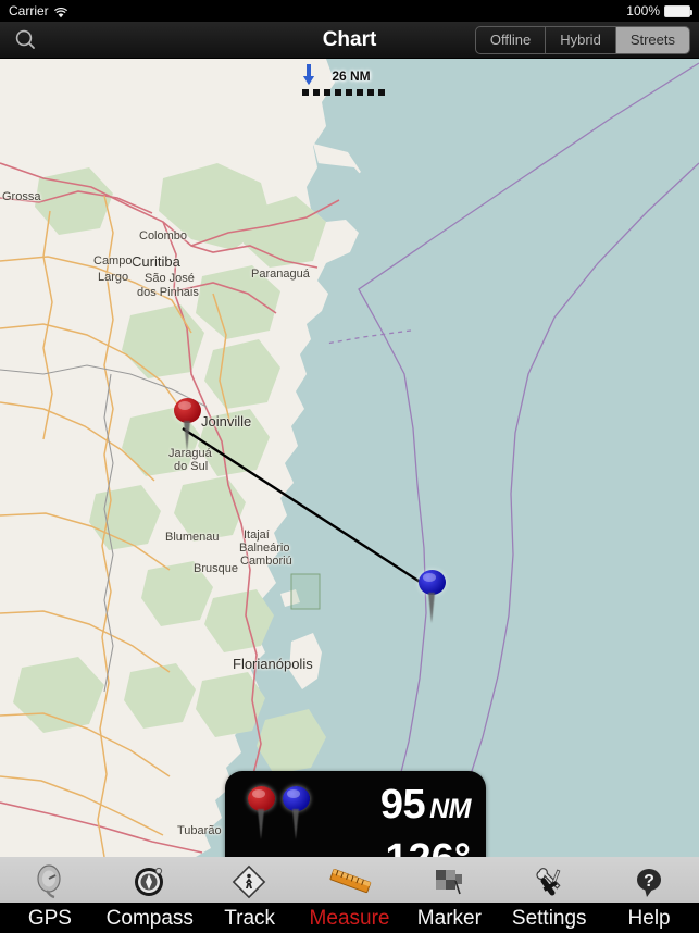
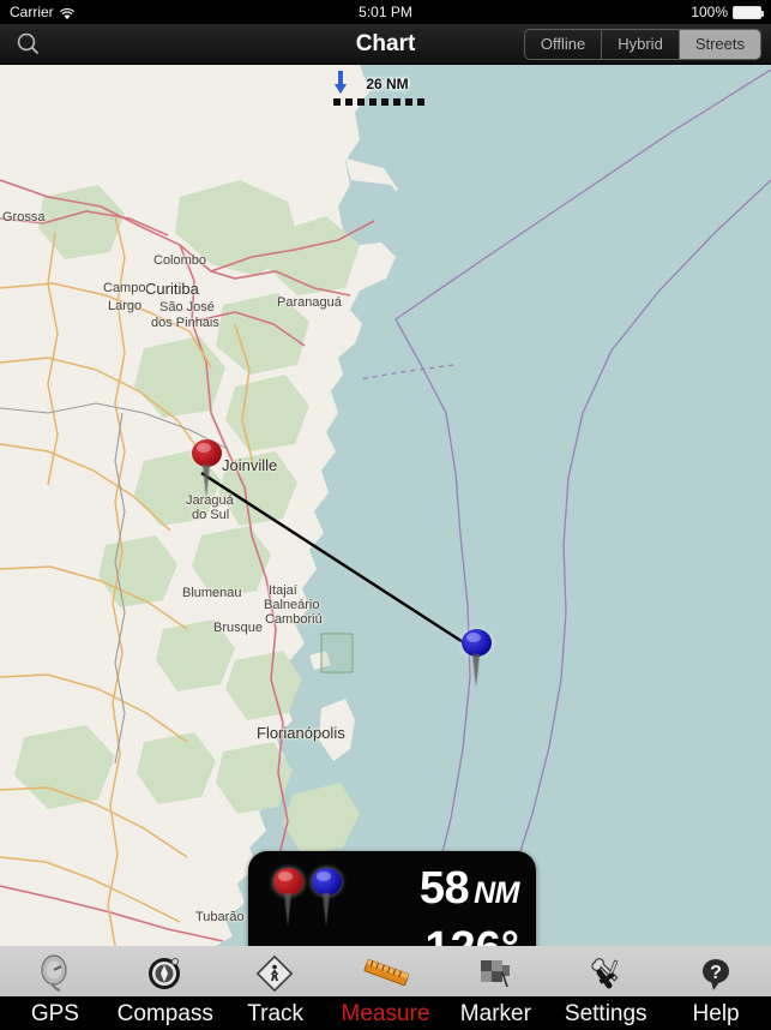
  Carrier
+ 5:01 PM
  100%
  Chart
  Offline
  Hybrid
  Streets
  Grossa
  Colombo
  Curitiba
  Campo
  Largo
  São José
  dos Pinhais
  Paranaguá
  Joinville
  Jaraguá
  do Sul
  Blumenau
  Itajaí
  Balneário
  Camboriú
  Brusque
  Florianópolis
  Tubarão
  26 NM
- 95 NM
+ 58 NM
  GPS
  Compass
  Track
  Measure
  Marker
  Settings
  ?
  Help
